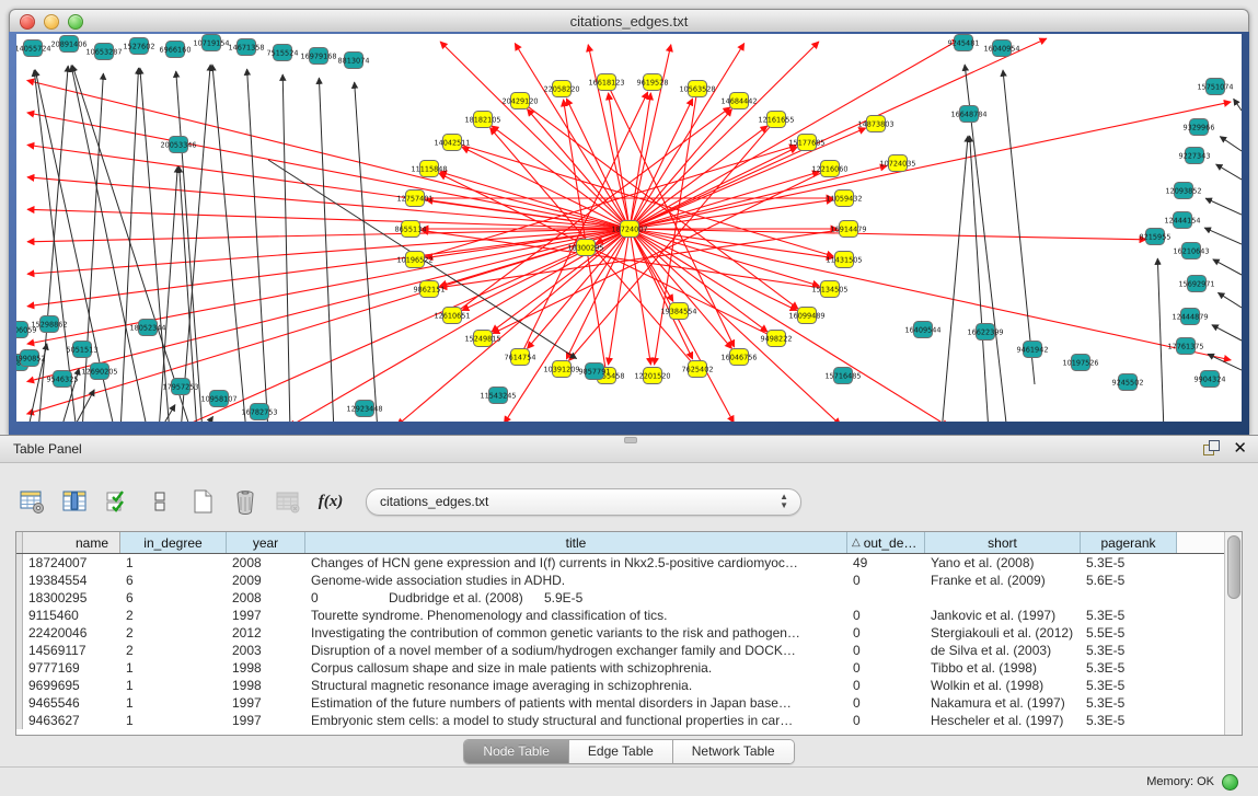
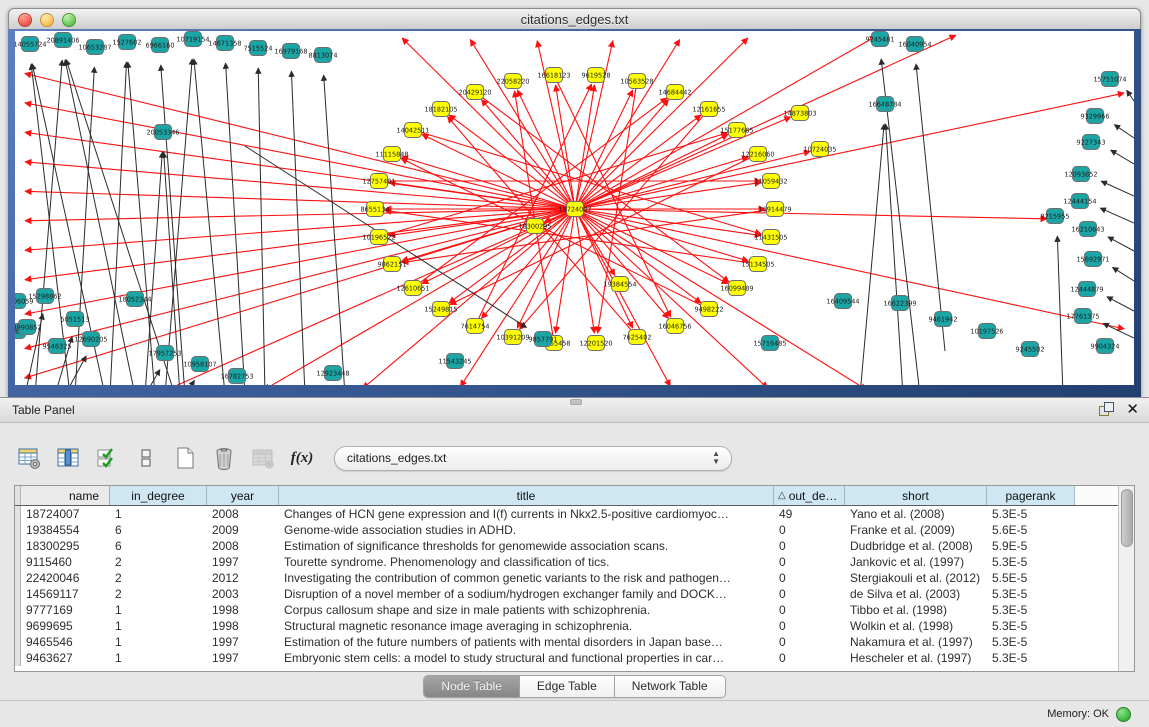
  citations_edges.txt
  18724007
  16914479
  11431505
  15134505
  16099489
  9498222
  16046756
  7625402
  12201520
  10391209
  7614754
  15249815
  12610651
  9862151
  10196522
  8655134
  12757401
  11115848
  14042511
  18182105
  20429120
  22058220
  16618123
  9619528
  10563528
  14684442
  12161655
  15177685
  12216060
  11059432
  18300295
  19384554
  14873803
  10724035
  14055724
  20891406
  10653287
  1527602
  6966160
  10719154
  14671358
  7515524
  16979168
  8813074
  9245481
  16040954
  20053346
  16648784
  15298862
  5051513
  18052344
  15751074
  9329966
  9227343
  12093852
  12444154
  8215955
  16210643
  15692971
  12444879
  17761375
  9904324
  8990852
  9546325
  12690205
  17957253
  10958107
  16782753
  12923448
  11543245
  9857791
  15716485
  16409544
  16622399
  9461942
  10197526
  9245502
  Table Panel
  ✕
  f(x)
  citations_edges.txt
  ▲
  ▼
  name
  in_degree
  year
  title
  △
  out_de…
  short
  pagerank
  18724007
  1
  2008
  Changes of HCN gene expression and I(f) currents in Nkx2.5-positive cardiomyoc…
  49
  Yano et al. (2008)
  5.3E-5
  19384554
  6
  2009
  Genome-wide association studies in ADHD.
  0
  Franke et al. (2009)
  5.6E-5
  18300295
  6
  2008
+ Estimation of significance thresholds for genomewide association scans.
  0
  Dudbridge et al. (2008)
  5.9E-5
  9115460
  2
  1997
  Tourette syndrome. Phenomenology and classification of tics.
  0
  Jankovic et al. (1997)
  5.3E-5
  22420046
  2
  2012
  Investigating the contribution of common genetic variants to the risk and pathogen…
  0
  Stergiakouli et al. (2012)
  5.5E-5
  14569117
  2
  2003
  Disruption of a novel member of a sodium/hydrogen exchanger family and DOCK…
  0
  de Silva et al. (2003)
  5.3E-5
  9777169
  1
  1998
  Corpus callosum shape and size in male patients with schizophrenia.
  0
  Tibbo et al. (1998)
  5.3E-5
  9699695
  1
  1998
  Structural magnetic resonance image averaging in schizophrenia.
  0
  Wolkin et al. (1998)
  5.3E-5
  9465546
  1
  1997
  Estimation of the future numbers of patients with mental disorders in Japan base…
  0
  Nakamura et al. (1997)
  5.3E-5
  9463627
  1
  1997
  Embryonic stem cells: a model to study structural and functional properties in car…
  0
  Hescheler et al. (1997)
  5.3E-5
  Node Table
  Edge Table
  Network Table
  Memory: OK
